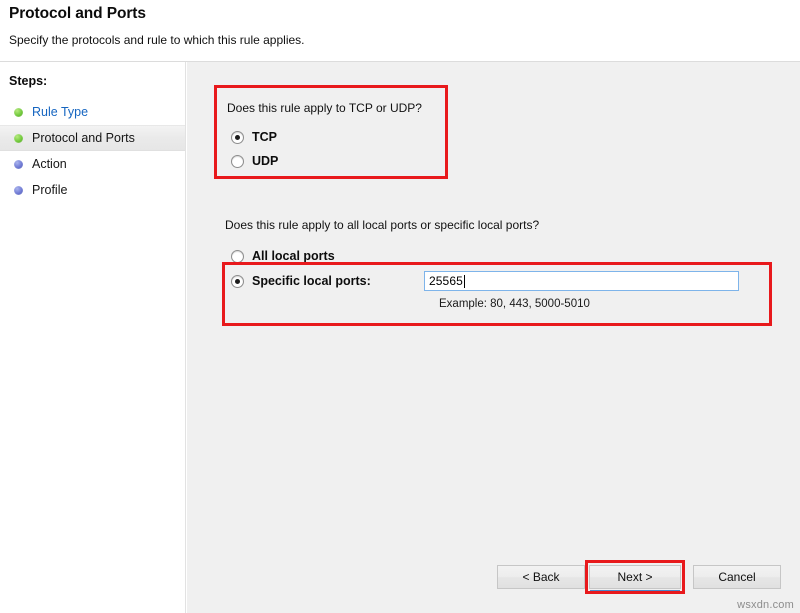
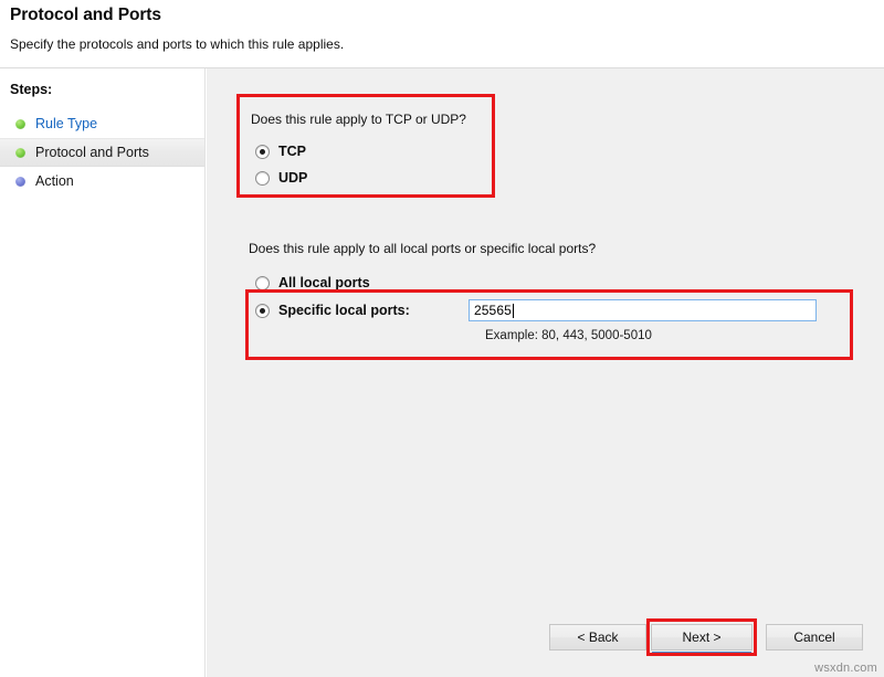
  Protocol and Ports
- Specify the protocols and rule to which this rule applies.
+ Specify the protocols and ports to which this rule applies.
  Steps:
  Rule Type
  Protocol and Ports
  Action
- Profile
  Does this rule apply to TCP or UDP?
  TCP
  UDP
  Does this rule apply to all local ports or specific local ports?
  All local ports
  Specific local ports:
  25565
  Example: 80, 443, 5000-5010
  < Back
  Next >
  Cancel
  wsxdn.com
